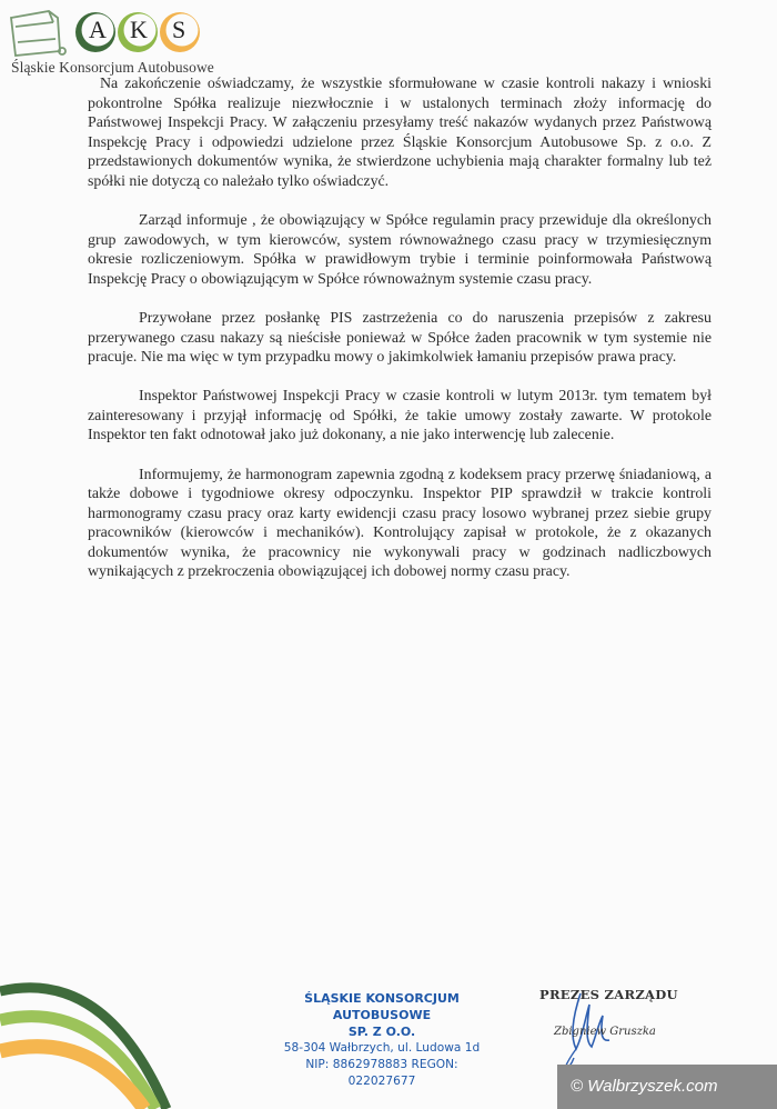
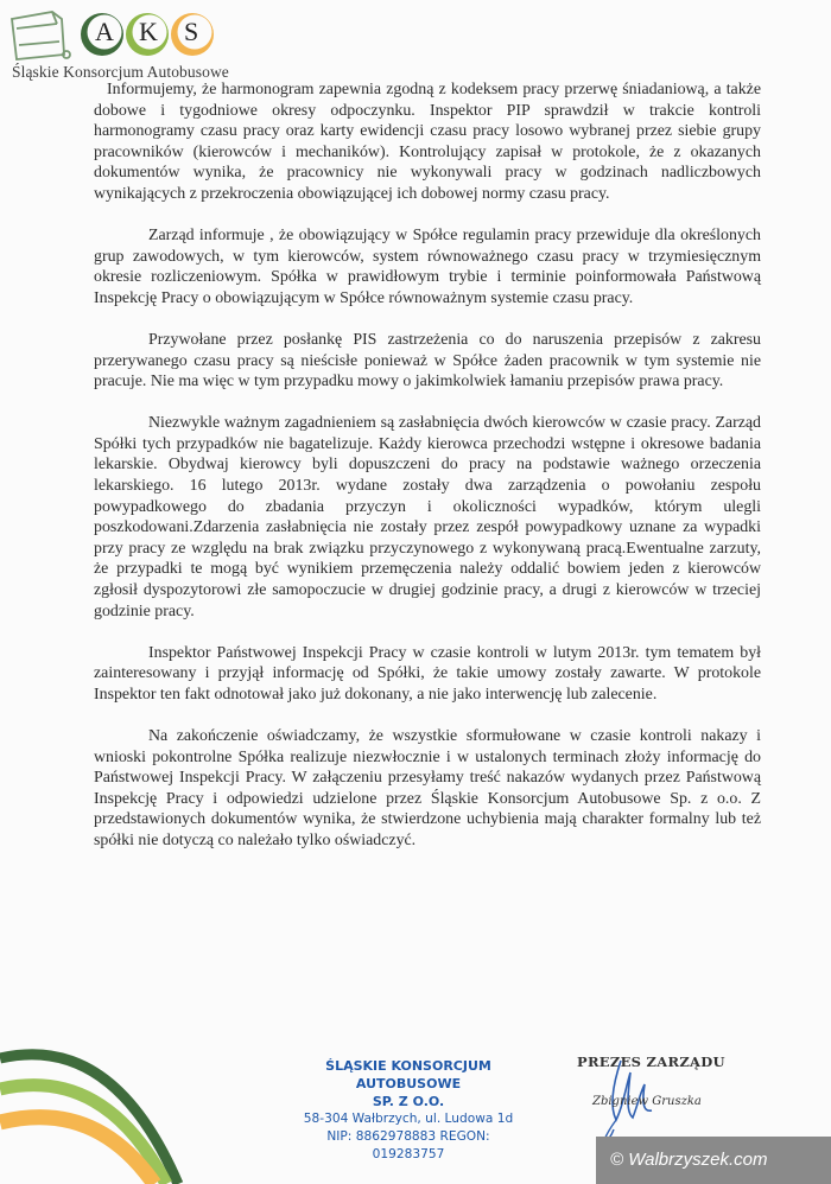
  A
  K
  S
  Śląskie Konsorcjum Autobusowe
- Na zakończenie oświadczamy, że wszystkie sformułowane w czasie kontroli nakazy i wnioski pokontrolne Spółka realizuje niezwłocznie i w ustalonych terminach złoży informację do Państwowej Inspekcji Pracy. W załączeniu przesyłamy treść nakazów wydanych przez Państwową Inspekcję Pracy i odpowiedzi udzielone przez Śląskie Konsorcjum Autobusowe Sp. z o.o. Z przedstawionych dokumentów wynika, że stwierdzone uchybienia mają charakter formalny lub też spółki nie dotyczą co należało tylko oświadczyć.
+ Informujemy, że harmonogram zapewnia zgodną z kodeksem pracy przerwę śniadaniową, a także dobowe i tygodniowe okresy odpoczynku. Inspektor PIP sprawdził w trakcie kontroli harmonogramy czasu pracy oraz karty ewidencji czasu pracy losowo wybranej przez siebie grupy pracowników (kierowców i mechaników). Kontrolujący zapisał w protokole, że z okazanych dokumentów wynika, że pracownicy nie wykonywali pracy w godzinach nadliczbowych wynikających z przekroczenia obowiązującej ich dobowej normy czasu pracy.
  Zarząd informuje , że obowiązujący w Spółce regulamin pracy przewiduje dla określonych grup zawodowych, w tym kierowców, system równoważnego czasu pracy w trzymiesięcznym okresie rozliczeniowym. Spółka w prawidłowym trybie i terminie poinformowała Państwową Inspekcję Pracy o obowiązującym w Spółce równoważnym systemie czasu pracy.
- Przywołane przez posłankę PIS zastrzeżenia co do naruszenia przepisów z zakresu przerywanego czasu nakazy są nieścisłe ponieważ w Spółce żaden pracownik w tym systemie nie pracuje. Nie ma więc w tym przypadku mowy o jakimkolwiek łamaniu przepisów prawa pracy.
+ Przywołane przez posłankę PIS zastrzeżenia co do naruszenia przepisów z zakresu przerywanego czasu pracy są nieścisłe ponieważ w Spółce żaden pracownik w tym systemie nie pracuje. Nie ma więc w tym przypadku mowy o jakimkolwiek łamaniu przepisów prawa pracy.
+ Niezwykle ważnym zagadnieniem są zasłabnięcia dwóch kierowców w czasie pracy. Zarząd Spółki tych przypadków nie bagatelizuje. Każdy kierowca przechodzi wstępne i okresowe badania lekarskie. Obydwaj kierowcy byli dopuszczeni do pracy na podstawie ważnego orzeczenia lekarskiego. 16 lutego 2013r. wydane zostały dwa zarządzenia o powołaniu zespołu powypadkowego do zbadania przyczyn i okoliczności wypadków, którym ulegli poszkodowani.Zdarzenia zasłabnięcia nie zostały przez zespół powypadkowy uznane za wypadki przy pracy ze względu na brak związku przyczynowego z wykonywaną pracą.Ewentualne zarzuty, że przypadki te mogą być wynikiem przemęczenia należy oddalić bowiem jeden z kierowców zgłosił dyspozytorowi złe samopoczucie w drugiej godzinie pracy, a drugi z kierowców w trzeciej godzinie pracy.
  Inspektor Państwowej Inspekcji Pracy w czasie kontroli w lutym 2013r. tym tematem był zainteresowany i przyjął informację od Spółki, że takie umowy zostały zawarte. W protokole Inspektor ten fakt odnotował jako już dokonany, a nie jako interwencję lub zalecenie.
- Informujemy, że harmonogram zapewnia zgodną z kodeksem pracy przerwę śniadaniową, a także dobowe i tygodniowe okresy odpoczynku. Inspektor PIP sprawdził w trakcie kontroli harmonogramy czasu pracy oraz karty ewidencji czasu pracy losowo wybranej przez siebie grupy pracowników (kierowców i mechaników). Kontrolujący zapisał w protokole, że z okazanych dokumentów wynika, że pracownicy nie wykonywali pracy w godzinach nadliczbowych wynikających z przekroczenia obowiązującej ich dobowej normy czasu pracy.
+ Na zakończenie oświadczamy, że wszystkie sformułowane w czasie kontroli nakazy i wnioski pokontrolne Spółka realizuje niezwłocznie i w ustalonych terminach złoży informację do Państwowej Inspekcji Pracy. W załączeniu przesyłamy treść nakazów wydanych przez Państwową Inspekcję Pracy i odpowiedzi udzielone przez Śląskie Konsorcjum Autobusowe Sp. z o.o. Z przedstawionych dokumentów wynika, że stwierdzone uchybienia mają charakter formalny lub też spółki nie dotyczą co należało tylko oświadczyć.
  ŚLĄSKIE KONSORCJUM AUTOBUSOWE
  SP. Z O.O.
  58-304 Wałbrzych, ul. Ludowa 1d
- NIP: 8862978883 REGON: 022027677
+ NIP: 8862978883 REGON: 019283757
  PREZES ZARZĄDU
  Zbigniew Gruszka
  © Walbrzyszek.com
